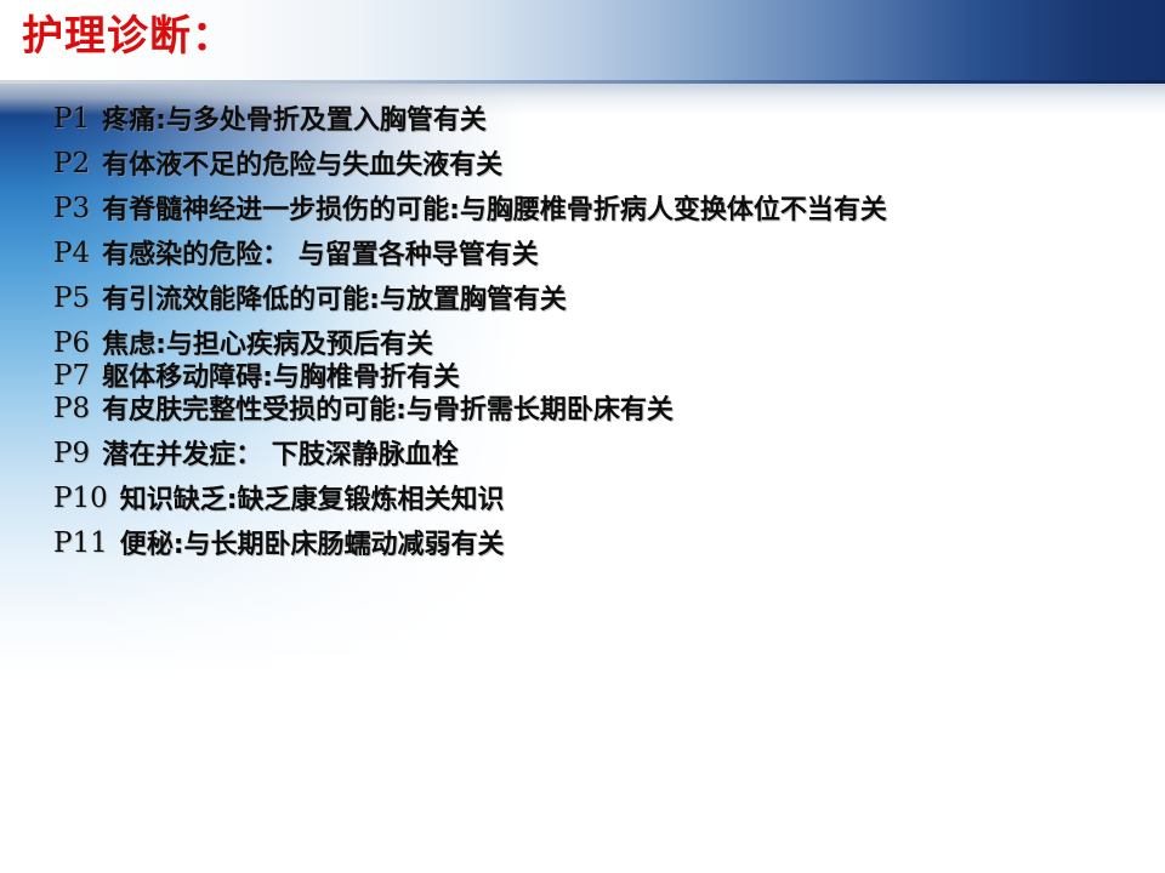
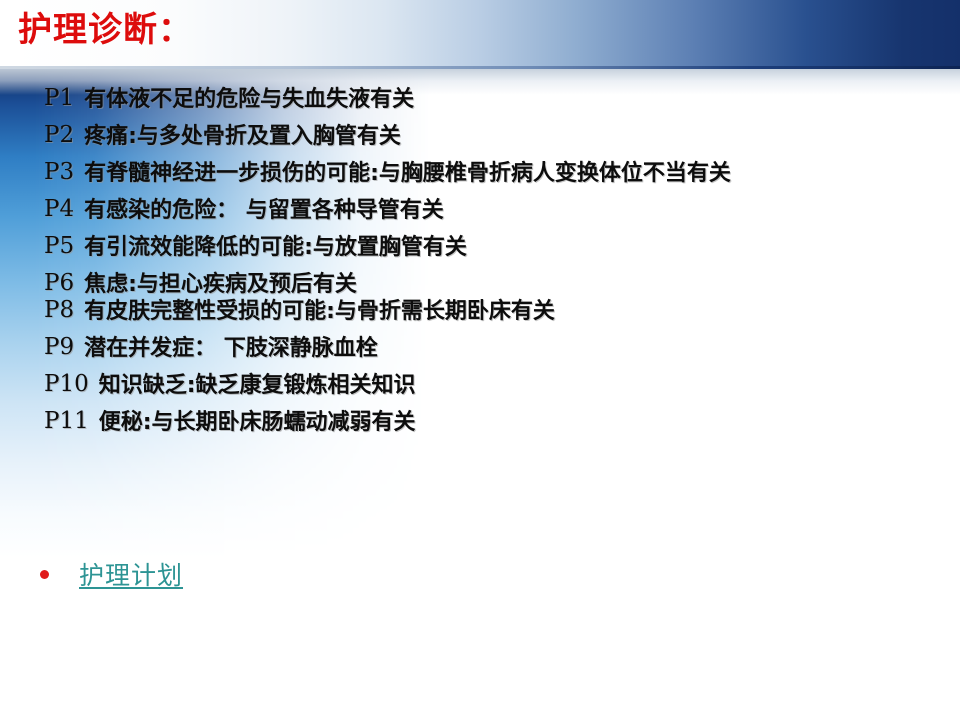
  护理诊断：
  P1
- 疼痛:与多处骨折及置入胸管有关
+ 有体液不足的危险与失血失液有关
  P2
- 有体液不足的危险与失血失液有关
+ 疼痛:与多处骨折及置入胸管有关
  P3
  有脊髓神经进一步损伤的可能:与胸腰椎骨折病人变换体位不当有关
  P4
  有感染的危险： 与留置各种导管有关
  P5
  有引流效能降低的可能:与放置胸管有关
  P6
  焦虑:与担心疾病及预后有关
- P7
- 躯体移动障碍:与胸椎骨折有关
  P8
  有皮肤完整性受损的可能:与骨折需长期卧床有关
  P9
  潜在并发症： 下肢深静脉血栓
  P10
  知识缺乏:缺乏康复锻炼相关知识
  P11
  便秘:与长期卧床肠蠕动减弱有关
+ 护理计划
